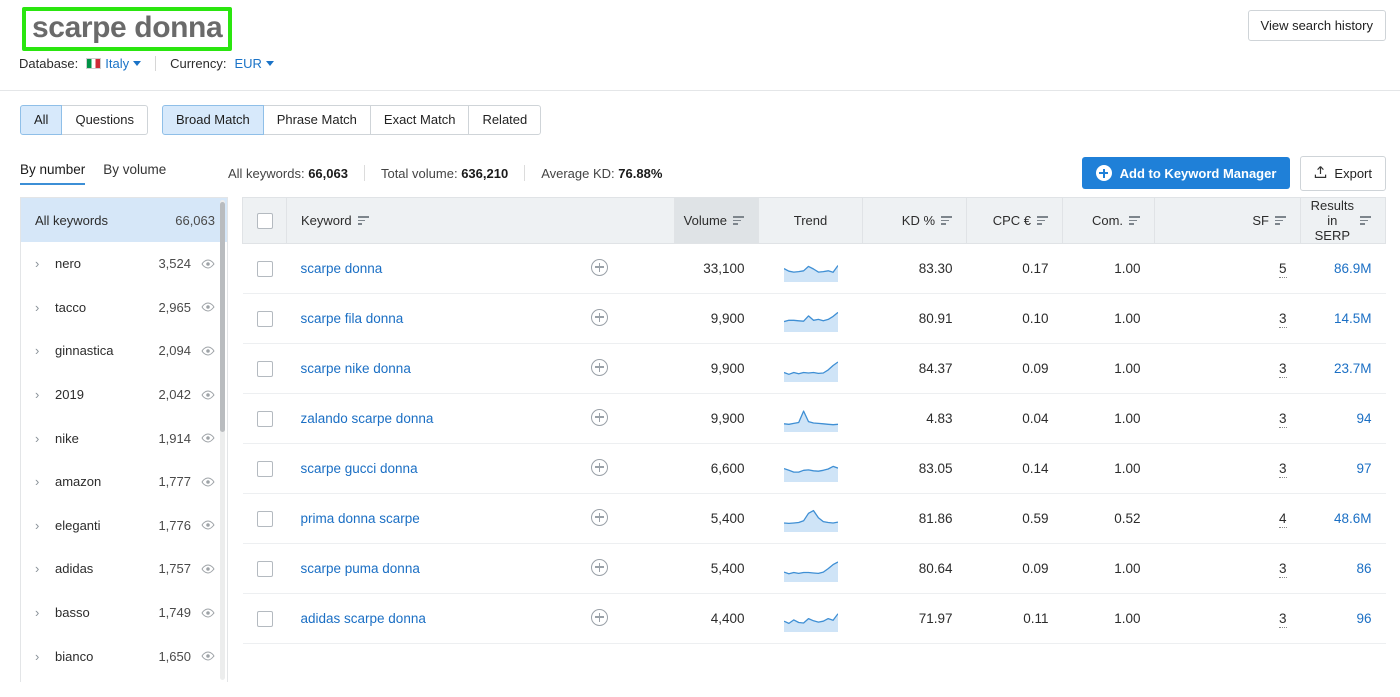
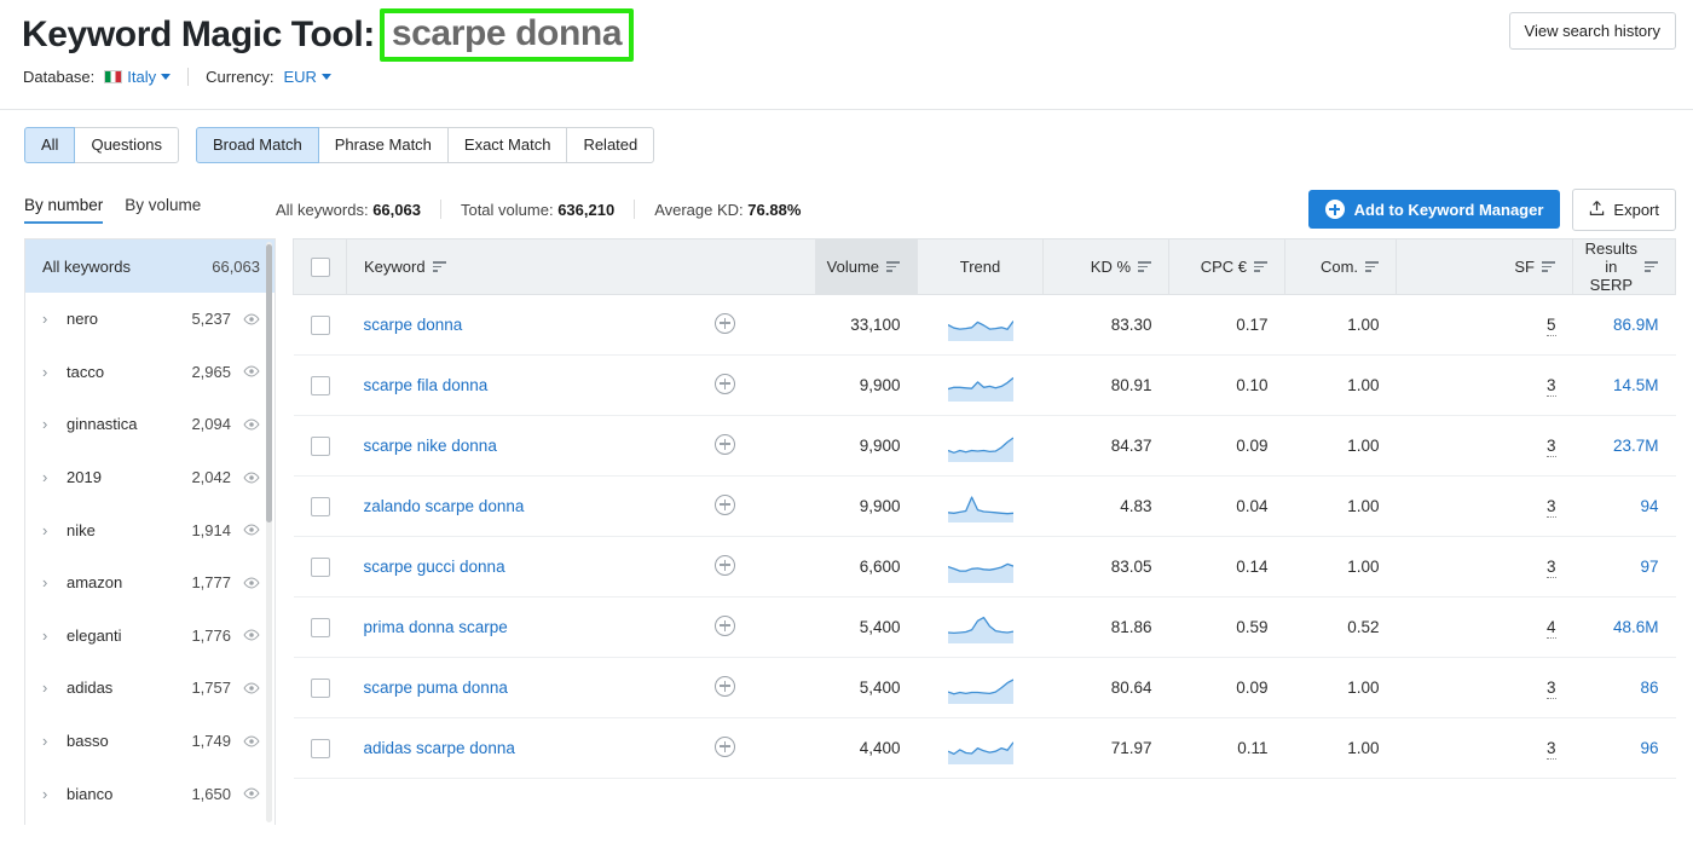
+ Keyword Magic Tool:
  scarpe donna
  View search history
  Database:
  Italy
  Currency:
  EUR
  All
  Questions
  Broad Match
  Phrase Match
  Exact Match
  Related
  By number
  By volume
  All keywords: 66,063
  Total volume: 636,210
  Average KD: 76.88%
  Add to Keyword Manager
  Export
  All keywords
  66,063
  ›
  nero
- 3,524
+ 5,237
  ›
  tacco
  2,965
  ›
  ginnastica
  2,094
  ›
  2019
  2,042
  ›
  nike
  1,914
  ›
  amazon
  1,777
  ›
  eleganti
  1,776
  ›
  adidas
  1,757
  ›
  basso
  1,749
  ›
  bianco
  1,650
  	Keyword	Volume	Trend	KD %	CPC €	Com.	SF	Results in SERP
  	scarpe donna		33,100		83.30	0.17	1.00	5	86.9M
  	scarpe fila donna		9,900		80.91	0.10	1.00	3	14.5M
  	scarpe nike donna		9,900		84.37	0.09	1.00	3	23.7M
  	zalando scarpe donna		9,900		4.83	0.04	1.00	3	94
  	scarpe gucci donna		6,600		83.05	0.14	1.00	3	97
  	prima donna scarpe		5,400		81.86	0.59	0.52	4	48.6M
  	scarpe puma donna		5,400		80.64	0.09	1.00	3	86
  	adidas scarpe donna		4,400		71.97	0.11	1.00	3	96
